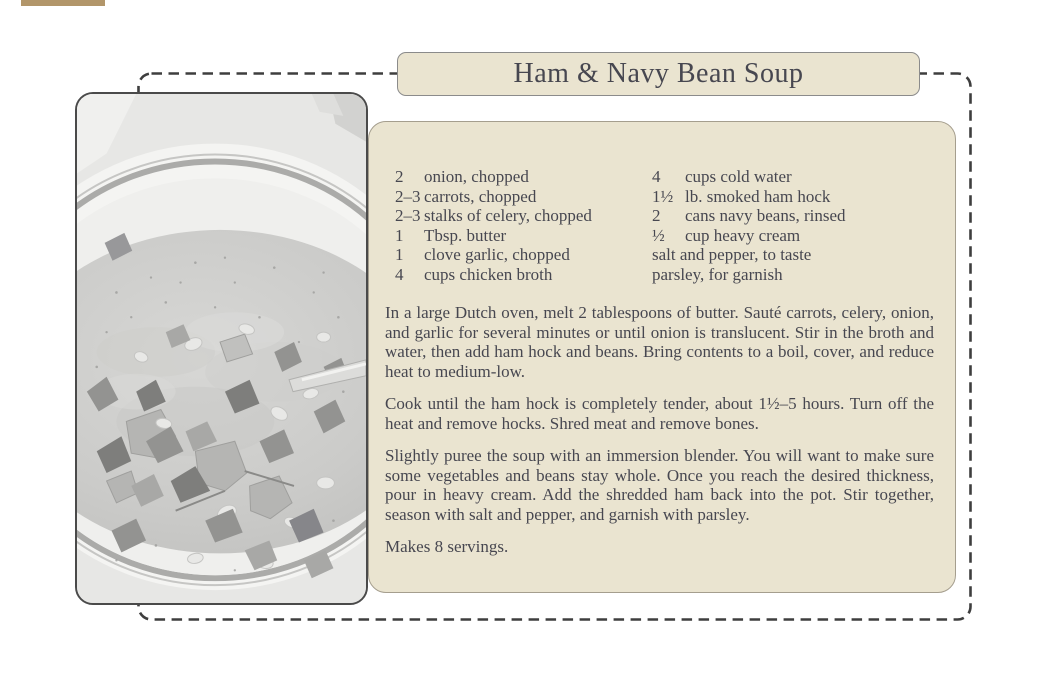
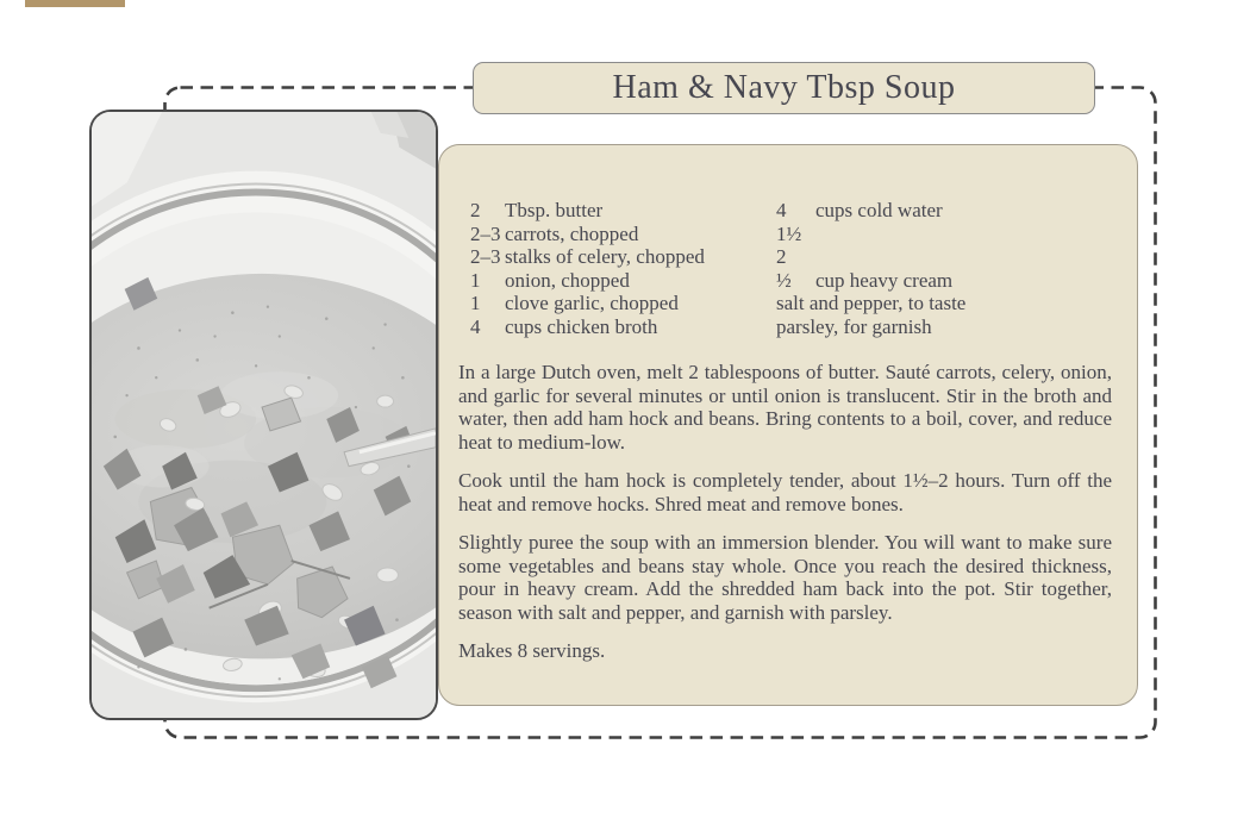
  2
- onion, chopped
+ Tbsp. butter
  2–3
  carrots, chopped
  2–3
  stalks of celery, chopped
  1
- Tbsp. butter
+ onion, chopped
  1
  clove garlic, chopped
  4
  cups chicken broth
  4
  cups cold water
  1½
- lb. smoked ham hock
  2
- cans navy beans, rinsed
  ½
  cup heavy cream
  salt and pepper, to taste
  parsley, for garnish
  In a large Dutch oven, melt 2 tablespoons of butter. Sauté carrots, celery, onion, and garlic for several minutes or until onion is translucent. Stir in the broth and water, then add ham hock and beans. Bring contents to a boil, cover, and reduce heat to medium-low.
- Cook until the ham hock is completely tender, about 1½–5 hours. Turn off the heat and remove hocks. Shred meat and remove bones.
+ Cook until the ham hock is completely tender, about 1½–2 hours. Turn off the heat and remove hocks. Shred meat and remove bones.
  Slightly puree the soup with an immersion blender. You will want to make sure some vegetables and beans stay whole. Once you reach the desired thickness, pour in heavy cream. Add the shredded ham back into the pot. Stir together, season with salt and pepper, and garnish with parsley.
  Makes 8 servings.
- Ham & Navy Bean Soup
+ Ham & Navy Tbsp Soup
